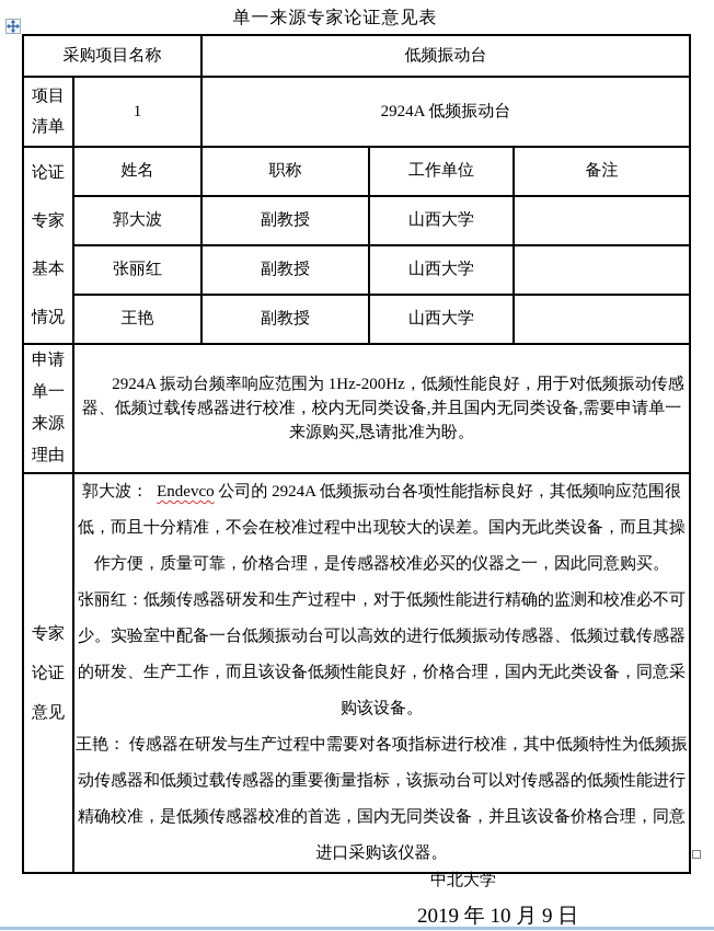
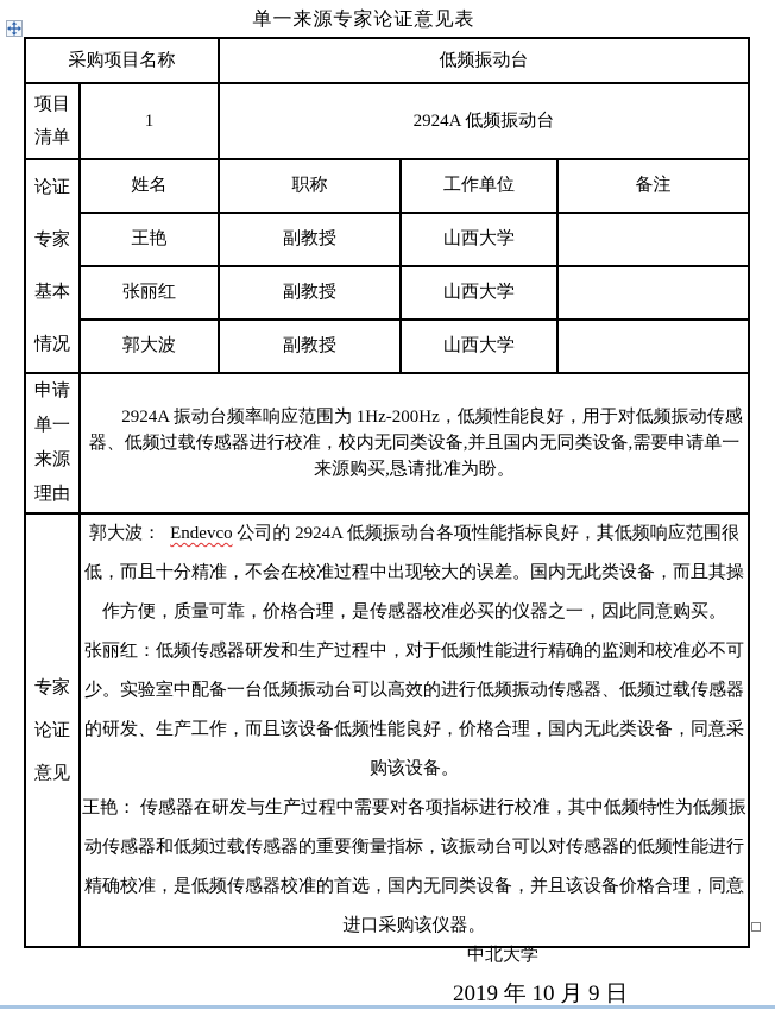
  单一来源专家论证意见表
  采购项目名称	低频振动台
  项目 清单	1	2924A 低频振动台
  论证 专家 基本 情况	姓名	职称	工作单位	备注
- 郭大波	副教授	山西大学
+ 王艳	副教授	山西大学
  张丽红	副教授	山西大学
- 王艳	副教授	山西大学
+ 郭大波	副教授	山西大学
  申请 单一 来源 理由	2924A 振动台频率响应范围为 1Hz-200Hz，低频性能良好，用于对低频振动传感器、低频过载传感器进行校准，校内无同类设备,并且国内无同类设备,需要申请单一来源购买,恳请批准为盼。
  专家 论证 意见	郭大波： Endevco 公司的 2924A 低频振动台各项性能指标良好，其低频响应范围很低，而且十分精准，不会在校准过程中出现较大的误差。国内无此类设备，而且其操作方便，质量可靠，价格合理，是传感器校准必买的仪器之一，因此同意购买。 张丽红：低频传感器研发和生产过程中，对于低频性能进行精确的监测和校准必不可少。实验室中配备一台低频振动台可以高效的进行低频振动传感器、低频过载传感器的研发、生产工作，而且该设备低频性能良好，价格合理，国内无此类设备，同意采购该设备。 王艳： 传感器在研发与生产过程中需要对各项指标进行校准，其中低频特性为低频振动传感器和低频过载传感器的重要衡量指标，该振动台可以对传感器的低频性能进行精确校准，是低频传感器校准的首选，国内无同类设备，并且该设备价格合理，同意进口采购该仪器。
  中北大学
  2019 年 10 月 9 日
